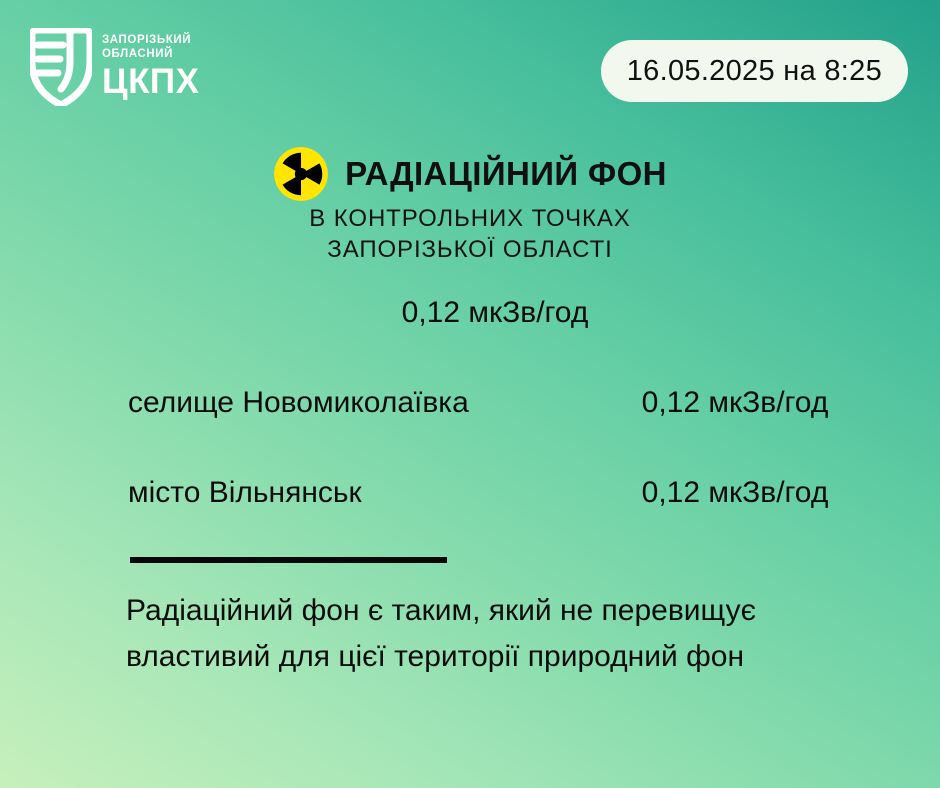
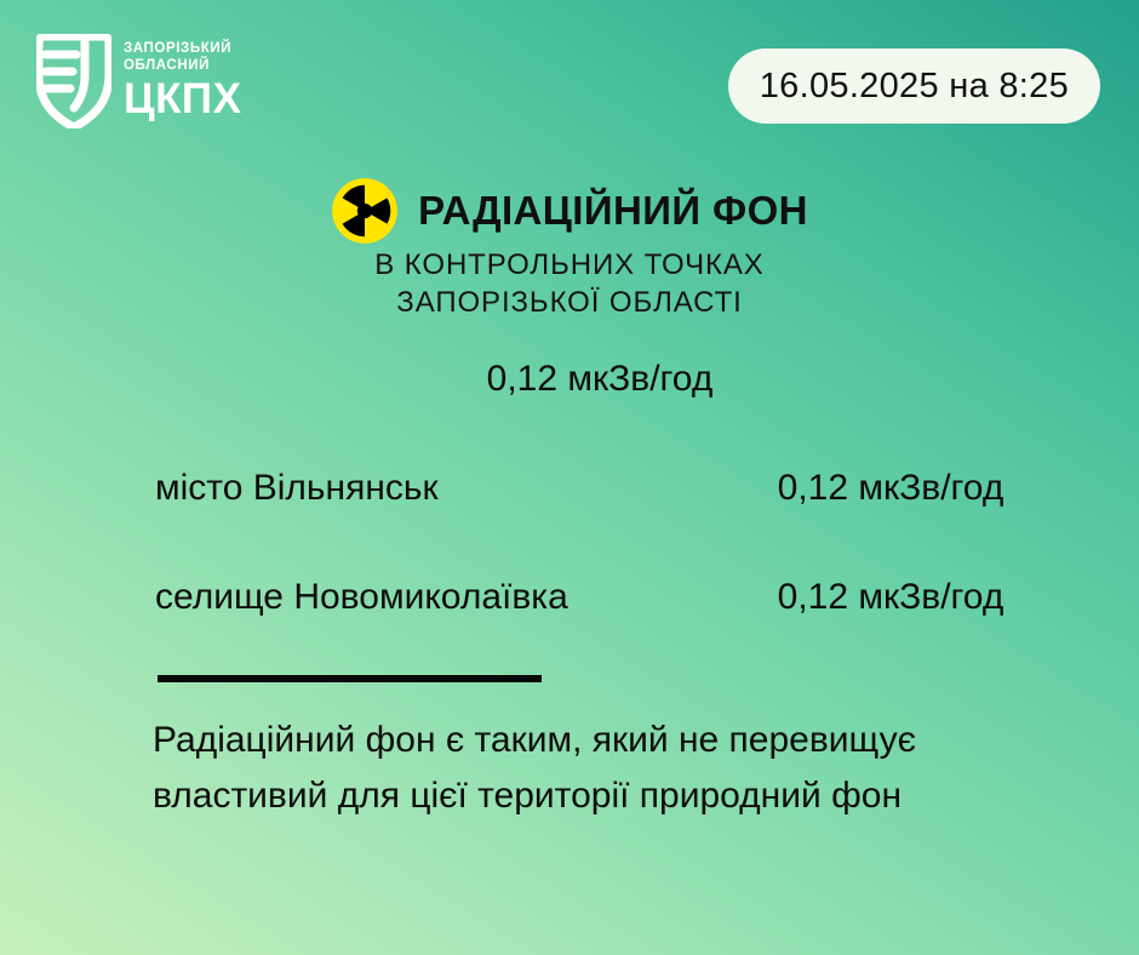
  ЗАПОРІЗЬКИЙ
  ОБЛАСНИЙ
  ЦКПХ
  16.05.2025 на 8:25
  РАДІАЦІЙНИЙ ФОН
  В КОНТРОЛЬНИХ ТОЧКАХ
  ЗАПОРІЗЬКОЇ ОБЛАСТІ
  0,12 мкЗв/год
- селище Новомиколаївка
+ місто Вільнянськ
  0,12 мкЗв/год
- місто Вільнянськ
+ селище Новомиколаївка
  0,12 мкЗв/год
  Радіаційний фон є таким, який не перевищує
  властивий для цієї території природний фон
